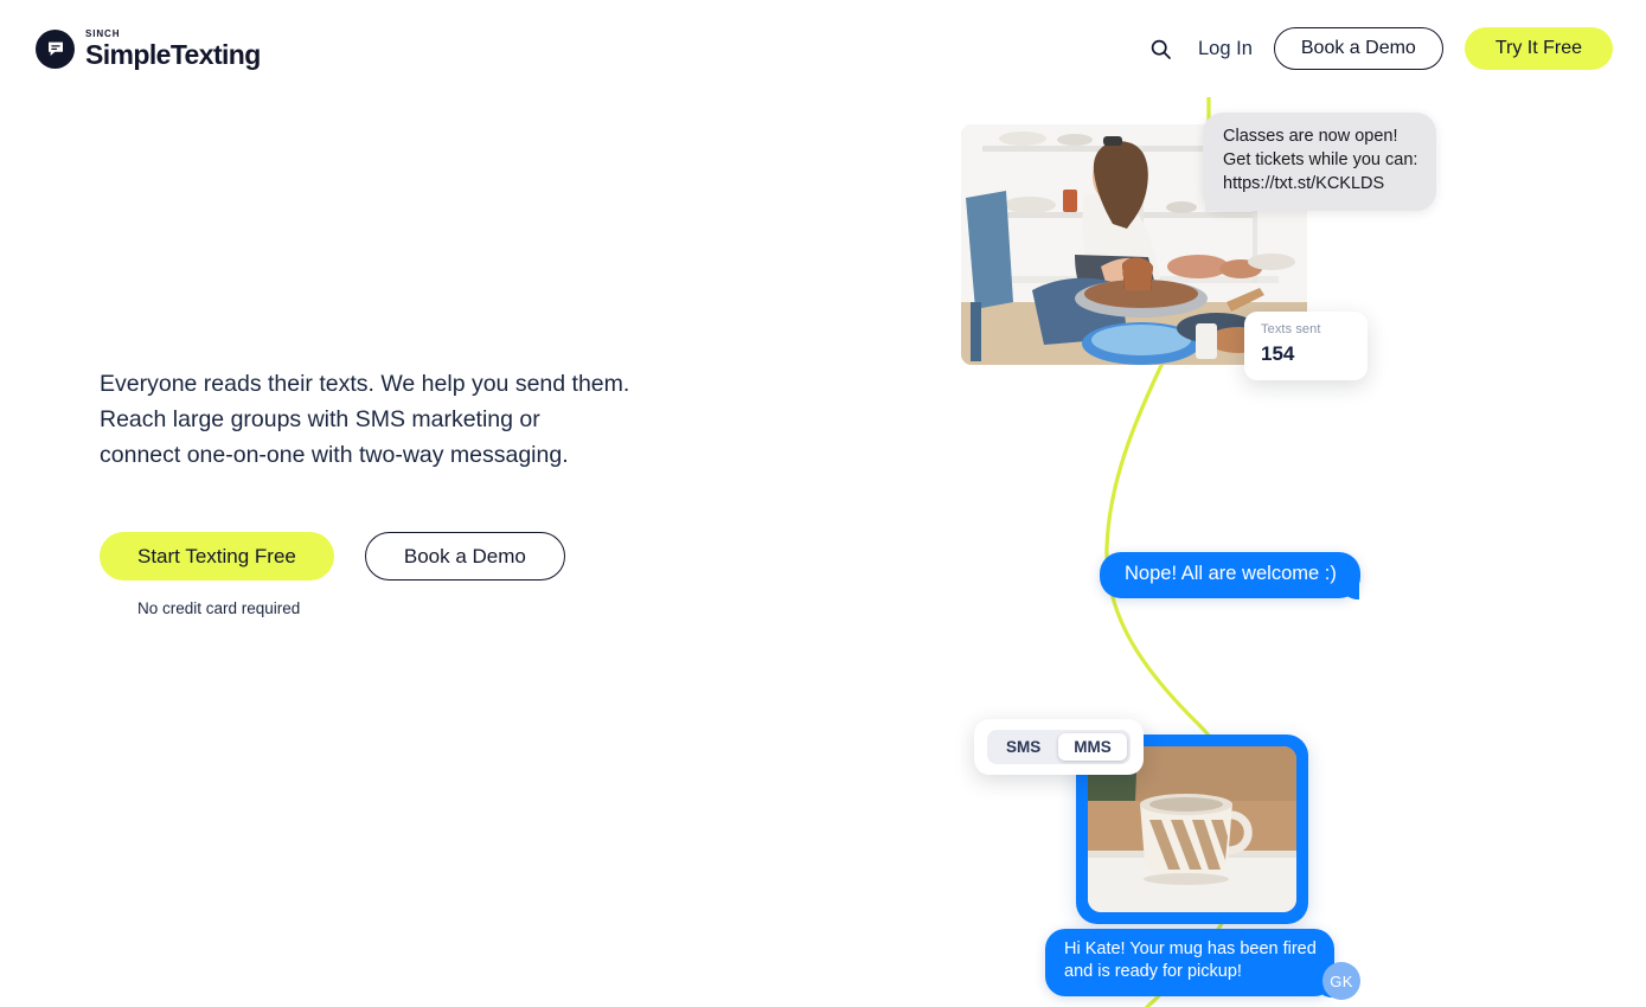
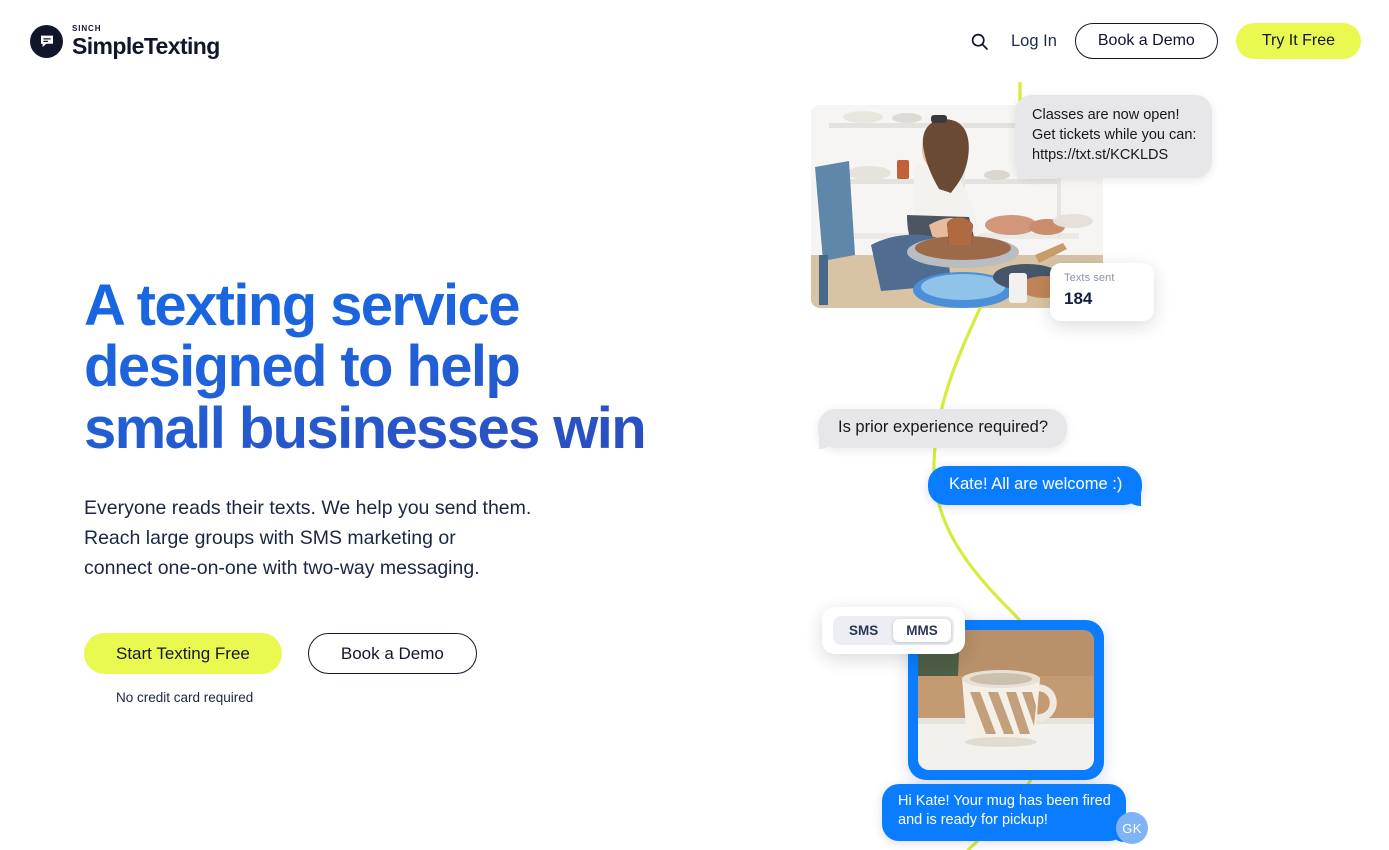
  SINCH
  SimpleTexting
  Log In
  Book a Demo
  Try It Free
+ A texting service
+ designed to help
+ small businesses win
  Everyone reads their texts. We help you send them.
  Reach large groups with SMS marketing or
  connect one-on-one with two-way messaging.
  Start Texting Free
  Book a Demo
  No credit card required
  Classes are now open!
  Get tickets while you can:
  https://txt.st/KCKLDS
  Texts sent
- 154
+ 184
+ Is prior experience required?
- Nope! All are welcome :)
+ Kate! All are welcome :)
  SMS
  MMS
  Hi Kate! Your mug has been fired
  and is ready for pickup!
  GK
